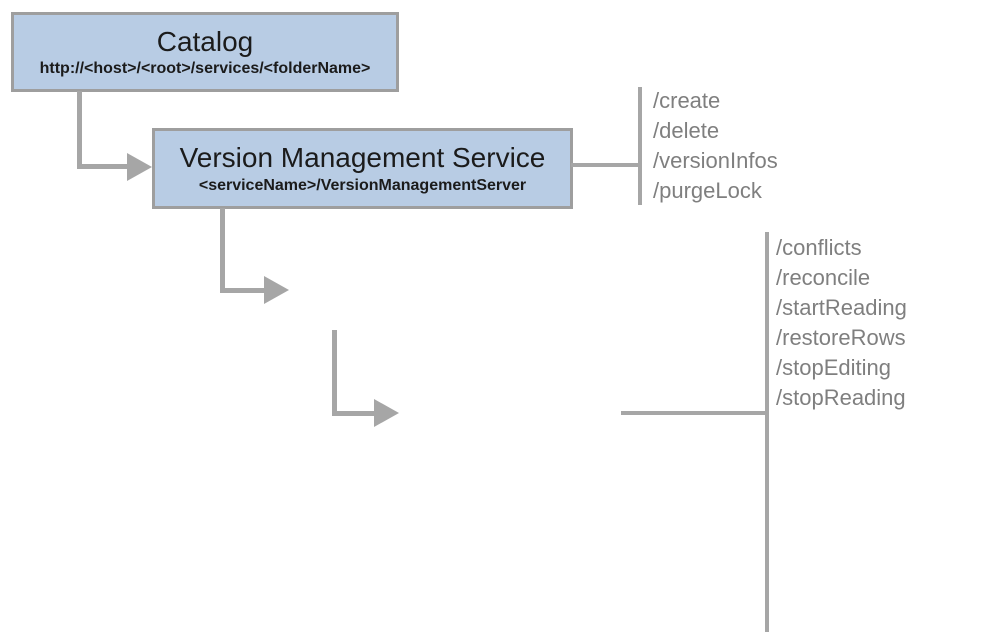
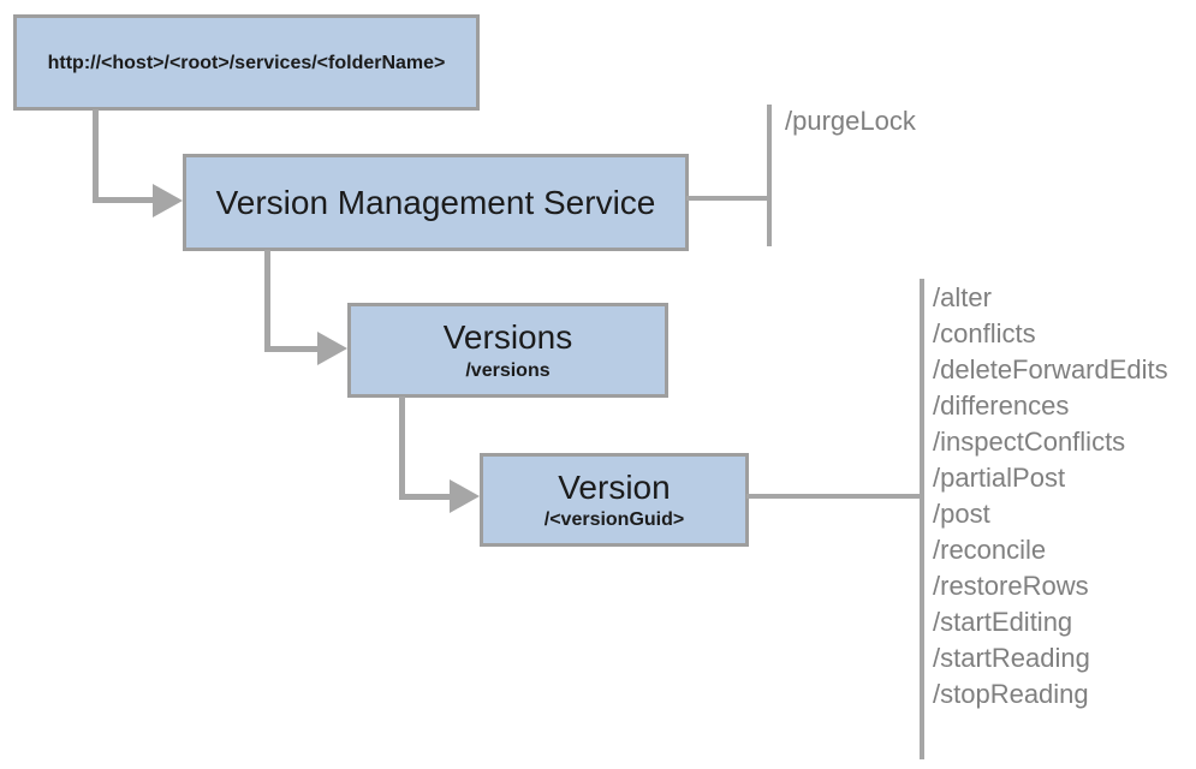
- Catalog
  http://<host>/<root>/services/<folderName>
  Version Management Service
- <serviceName>/VersionManagementServer
- /create
- /delete
- /versionInfos
  /purgeLock
+ Versions
+ /versions
+ Version
+ /<versionGuid>
+ /alter
  /conflicts
+ /deleteForwardEdits
+ /differences
+ /inspectConflicts
+ /partialPost
+ /post
  /reconcile
- /startReading
+ /restoreRows
+ /startEditing
- /restoreRows
+ /startReading
- /stopEditing
  /stopReading
